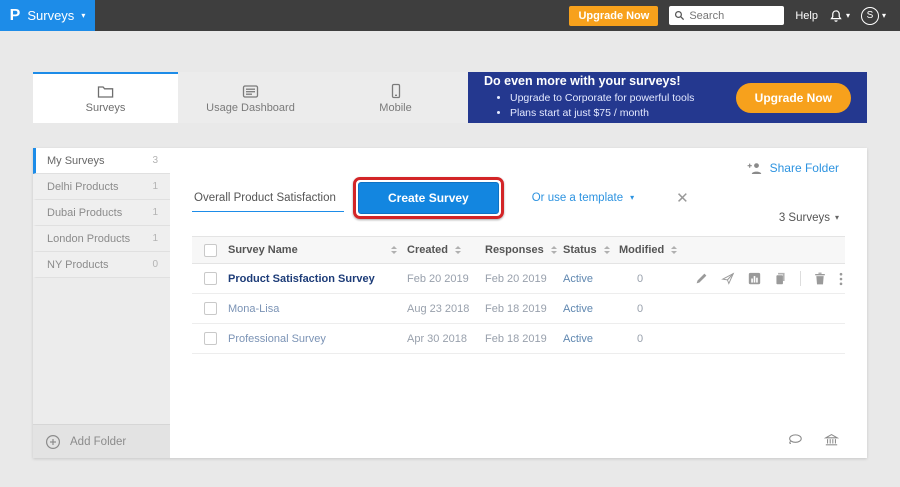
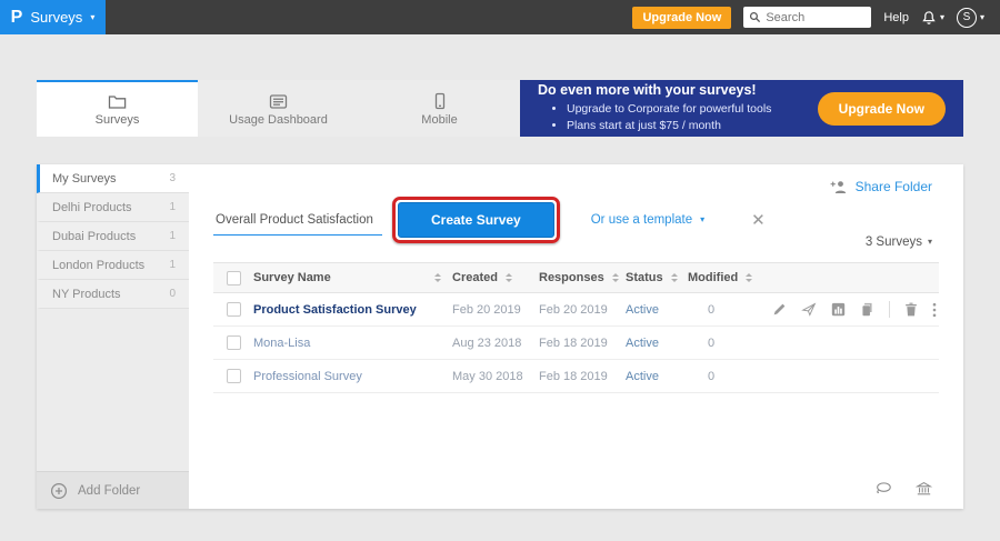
  P
  Surveys
  ▾
  Upgrade Now
  Search
  Help
  ▾
  S
  ▾
  Surveys
  Usage Dashboard
  Mobile
  Do even more with your surveys!
  Upgrade to Corporate for powerful tools
  Plans start at just $75 / month
  Upgrade Now
  My Surveys
  3
  Delhi Products
  1
  Dubai Products
  1
  London Products
  1
  NY Products
  0
  Add Folder
  Share Folder
  Overall Product Satisfaction
  Create Survey
  Or use a template
  ▾
  ✕
  3 Surveys
  ▾
  Survey Name
  Created
  Responses
  Status
  Modified
  Product Satisfaction Survey
  Feb 20 2019
  Feb 20 2019
  Active
  0
  Mona-Lisa
  Aug 23 2018
  Feb 18 2019
  Active
  0
  Professional Survey
- Apr 30 2018
+ May 30 2018
  Feb 18 2019
  Active
  0
